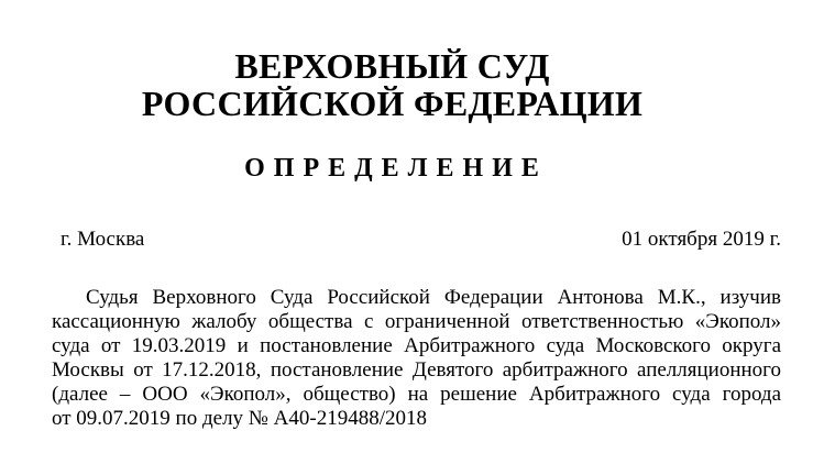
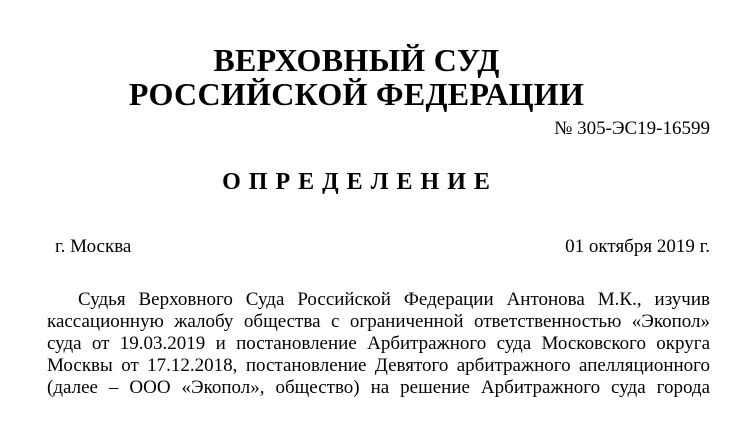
  ВЕРХОВНЫЙ СУД
  РОССИЙСКОЙ ФЕДЕРАЦИИ
+ № 305-ЭС19-16599
  О П Р Е Д Е Л Е Н И Е
  г. Москва
  01 октября 2019 г.
  Судья Верховного Суда Российской Федерации Антонова М.К., изучив
  кассационную жалобу общества с ограниченной ответственностью «Экопол»
  суда от 19.03.2019 и постановление Арбитражного суда Московского округа
  Москвы от 17.12.2018, постановление Девятого арбитражного апелляционного
  (далее – ООО «Экопол», общество) на решение Арбитражного суда города
- от 09.07.2019 по делу № А40-219488/2018
